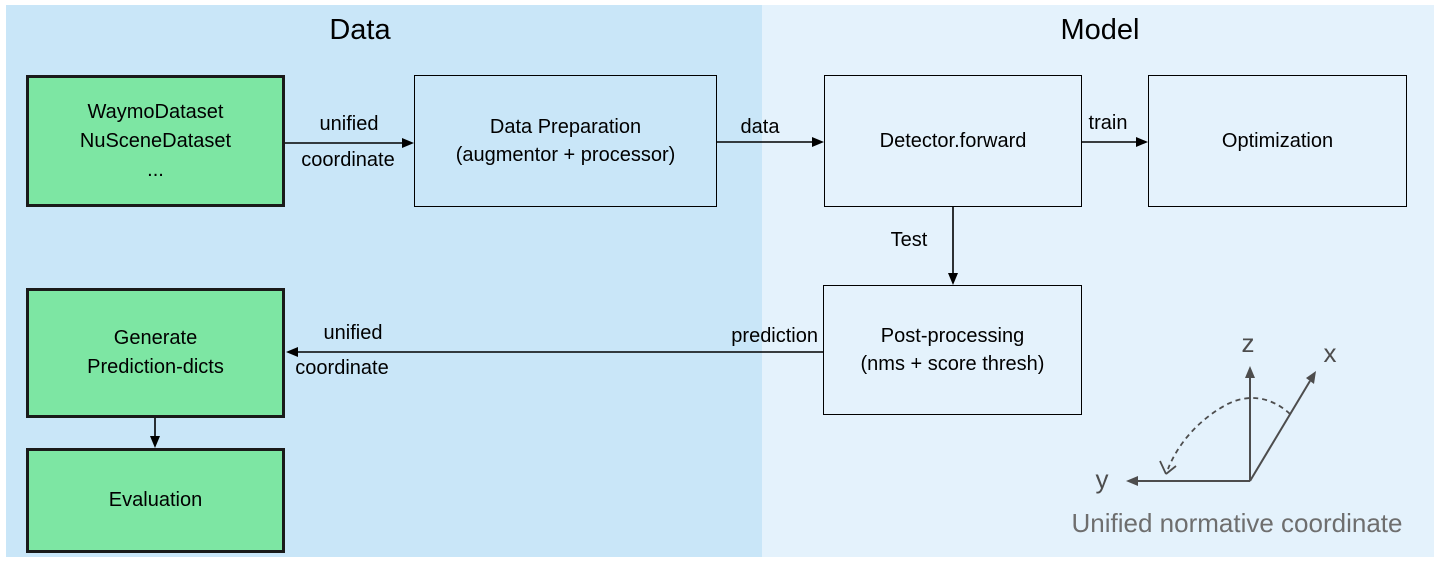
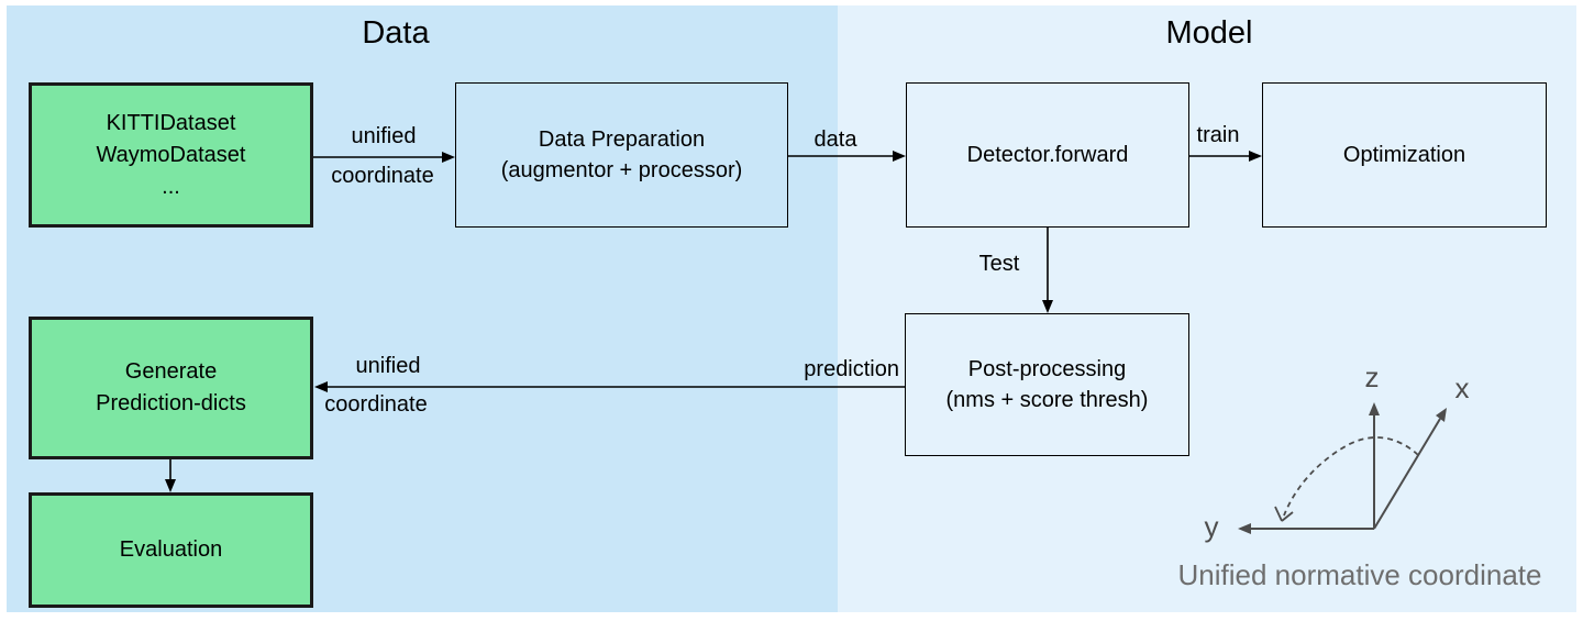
  Data
  Model
+ KITTIDataset
  WaymoDataset
- NuSceneDataset
  ...
  Data Preparation
  (augmentor + processor)
  Detector.forward
  Optimization
  Post-processing
  (nms + score thresh)
  Generate
  Prediction-dicts
  Evaluation
  unified
  coordinate
  data
  train
  Test
  prediction
  unified
  coordinate
  z
  x
  y
  Unified normative coordinate
